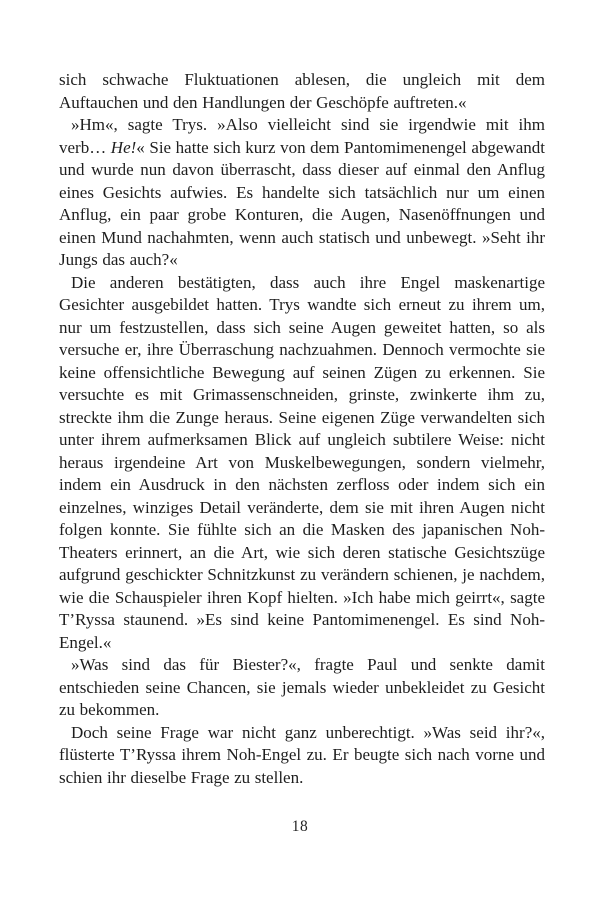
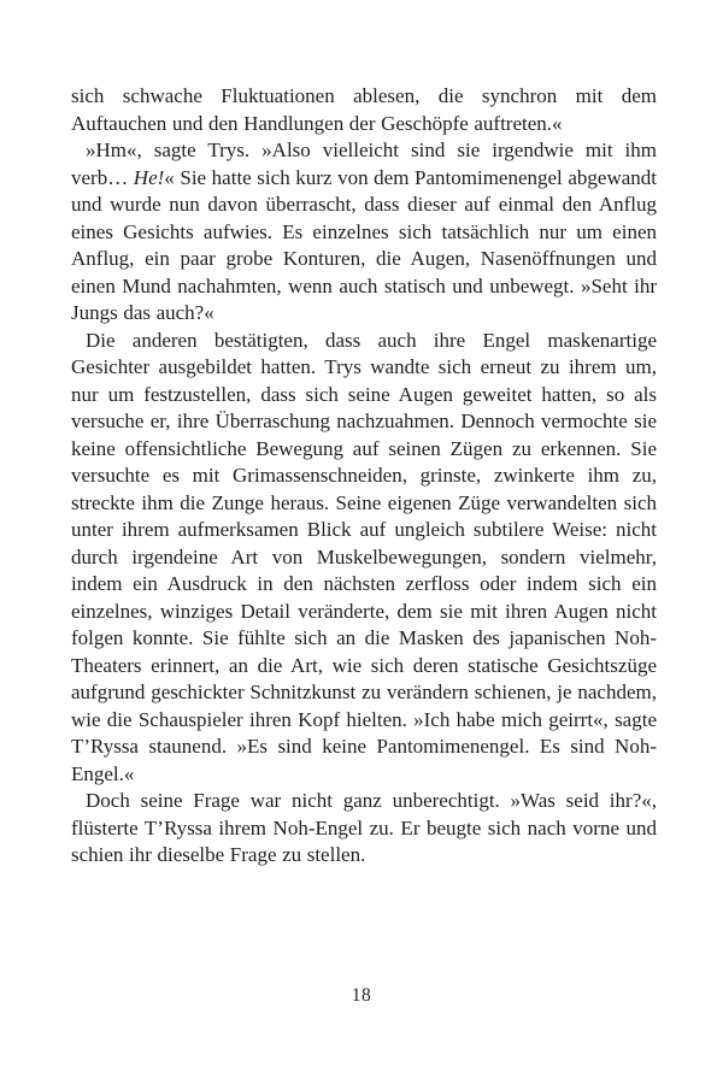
- sich schwache Fluktuationen ablesen, die ungleich mit dem Auftauchen und den Handlungen der Geschöpfe auftreten.«
+ sich schwache Fluktuationen ablesen, die synchron mit dem Auftauchen und den Handlungen der Geschöpfe auftreten.«
- »Hm«, sagte Trys. »Also vielleicht sind sie irgendwie mit ihm verb… He!« Sie hatte sich kurz von dem Pantomimenengel abgewandt und wurde nun davon überrascht, dass dieser auf einmal den Anflug eines Gesichts aufwies. Es handelte sich tatsächlich nur um einen Anflug, ein paar grobe Konturen, die Augen, Nasenöffnungen und einen Mund nachahmten, wenn auch statisch und unbewegt. »Seht ihr Jungs das auch?«
+ »Hm«, sagte Trys. »Also vielleicht sind sie irgendwie mit ihm verb… He!« Sie hatte sich kurz von dem Pantomimenengel abgewandt und wurde nun davon überrascht, dass dieser auf einmal den Anflug eines Gesichts aufwies. Es einzelnes sich tatsächlich nur um einen Anflug, ein paar grobe Konturen, die Augen, Nasenöffnungen und einen Mund nachahmten, wenn auch statisch und unbewegt. »Seht ihr Jungs das auch?«
- Die anderen bestätigten, dass auch ihre Engel maskenartige Gesichter ausgebildet hatten. Trys wandte sich erneut zu ihrem um, nur um festzustellen, dass sich seine Augen geweitet hatten, so als versuche er, ihre Überraschung nachzuahmen. Dennoch vermochte sie keine offensichtliche Bewegung auf seinen Zügen zu erkennen. Sie versuchte es mit Grimassenschneiden, grinste, zwinkerte ihm zu, streckte ihm die Zunge heraus. Seine eigenen Züge verwandelten sich unter ihrem aufmerksamen Blick auf ungleich subtilere Weise: nicht heraus irgendeine Art von Muskelbewegungen, sondern vielmehr, indem ein Ausdruck in den nächsten zerfloss oder indem sich ein einzelnes, winziges Detail veränderte, dem sie mit ihren Augen nicht folgen konnte. Sie fühlte sich an die Masken des japanischen Noh-Theaters erinnert, an die Art, wie sich deren statische Gesichtszüge aufgrund geschickter Schnitzkunst zu verändern schienen, je nachdem, wie die Schauspieler ihren Kopf hielten. »Ich habe mich geirrt«, sagte T’Ryssa staunend. »Es sind keine Pantomimenengel. Es sind Noh-Engel.«
+ Die anderen bestätigten, dass auch ihre Engel maskenartige Gesichter ausgebildet hatten. Trys wandte sich erneut zu ihrem um, nur um festzustellen, dass sich seine Augen geweitet hatten, so als versuche er, ihre Überraschung nachzuahmen. Dennoch vermochte sie keine offensichtliche Bewegung auf seinen Zügen zu erkennen. Sie versuchte es mit Grimassenschneiden, grinste, zwinkerte ihm zu, streckte ihm die Zunge heraus. Seine eigenen Züge verwandelten sich unter ihrem aufmerksamen Blick auf ungleich subtilere Weise: nicht durch irgendeine Art von Muskelbewegungen, sondern vielmehr, indem ein Ausdruck in den nächsten zerfloss oder indem sich ein einzelnes, winziges Detail veränderte, dem sie mit ihren Augen nicht folgen konnte. Sie fühlte sich an die Masken des japanischen Noh-Theaters erinnert, an die Art, wie sich deren statische Gesichtszüge aufgrund geschickter Schnitzkunst zu verändern schienen, je nachdem, wie die Schauspieler ihren Kopf hielten. »Ich habe mich geirrt«, sagte T’Ryssa staunend. »Es sind keine Pantomimenengel. Es sind Noh-Engel.«
- »Was sind das für Biester?«, fragte Paul und senkte damit entschieden seine Chancen, sie jemals wieder unbekleidet zu Gesicht zu bekommen.
  Doch seine Frage war nicht ganz unberechtigt. »Was seid ihr?«, flüsterte T’Ryssa ihrem Noh-Engel zu. Er beugte sich nach vorne und schien ihr dieselbe Frage zu stellen.
  18
